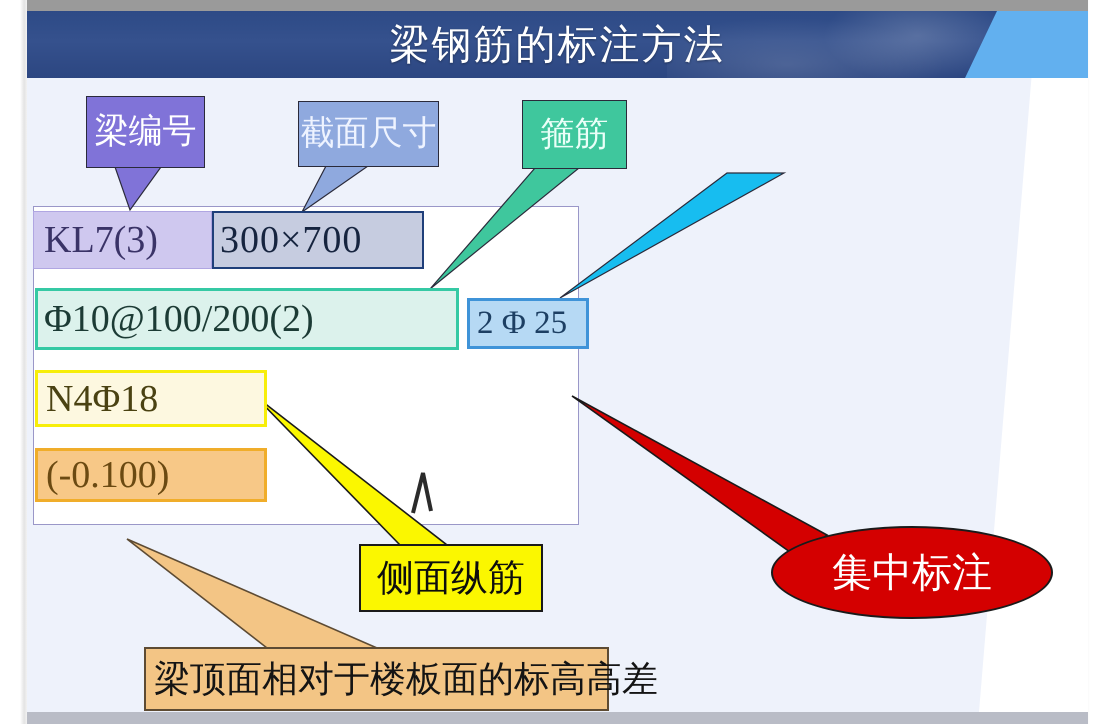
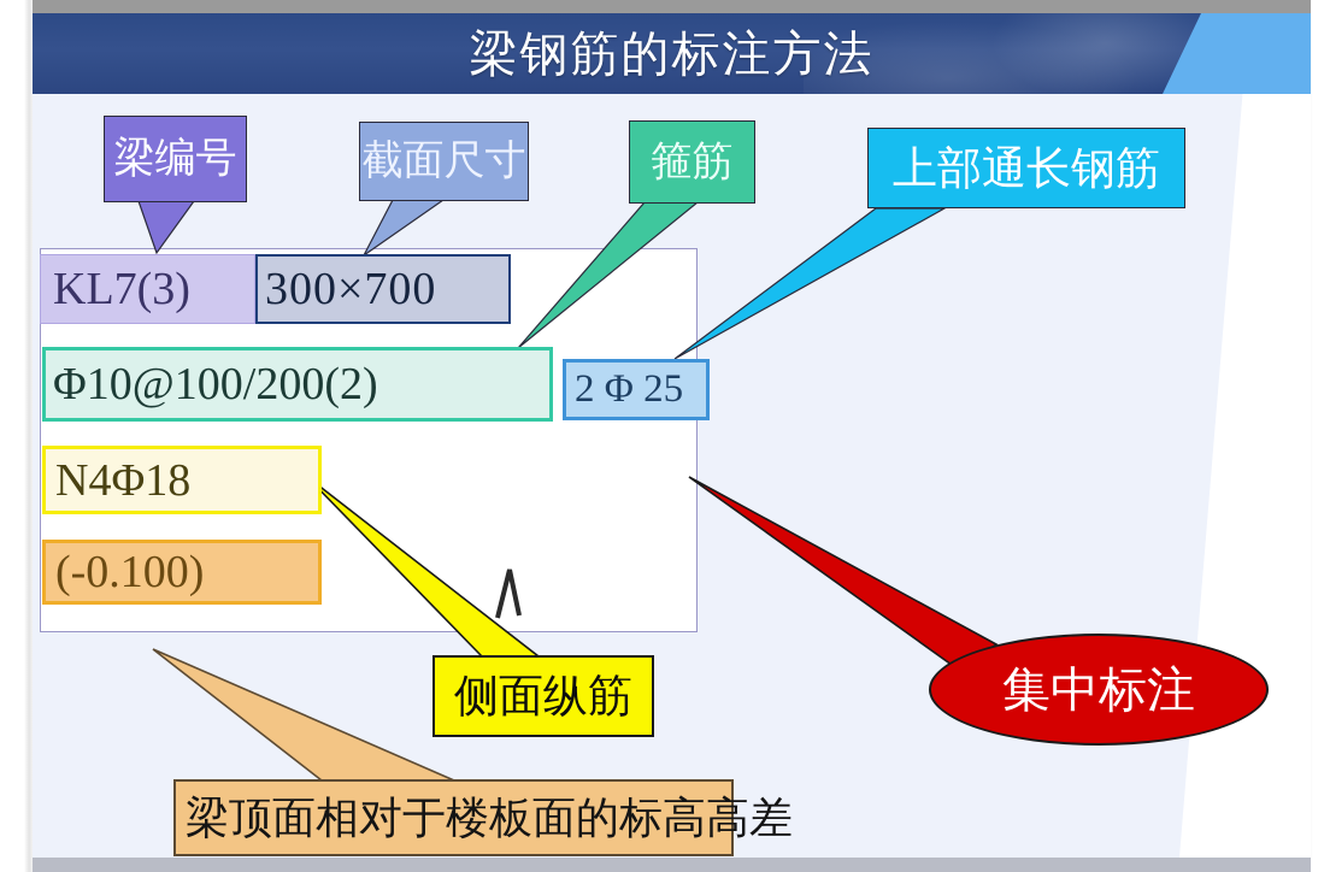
  梁钢筋的标注方法
  KL7(3)
  300×700
  Φ10@100/200(2)
  2 Φ 25
  N4Φ18
  (-0.100)
  梁编号
  截面尺寸
  箍筋
+ 上部通长钢筋
  侧面纵筋
  梁顶面相对于楼板面的标高高差
  集中标注
